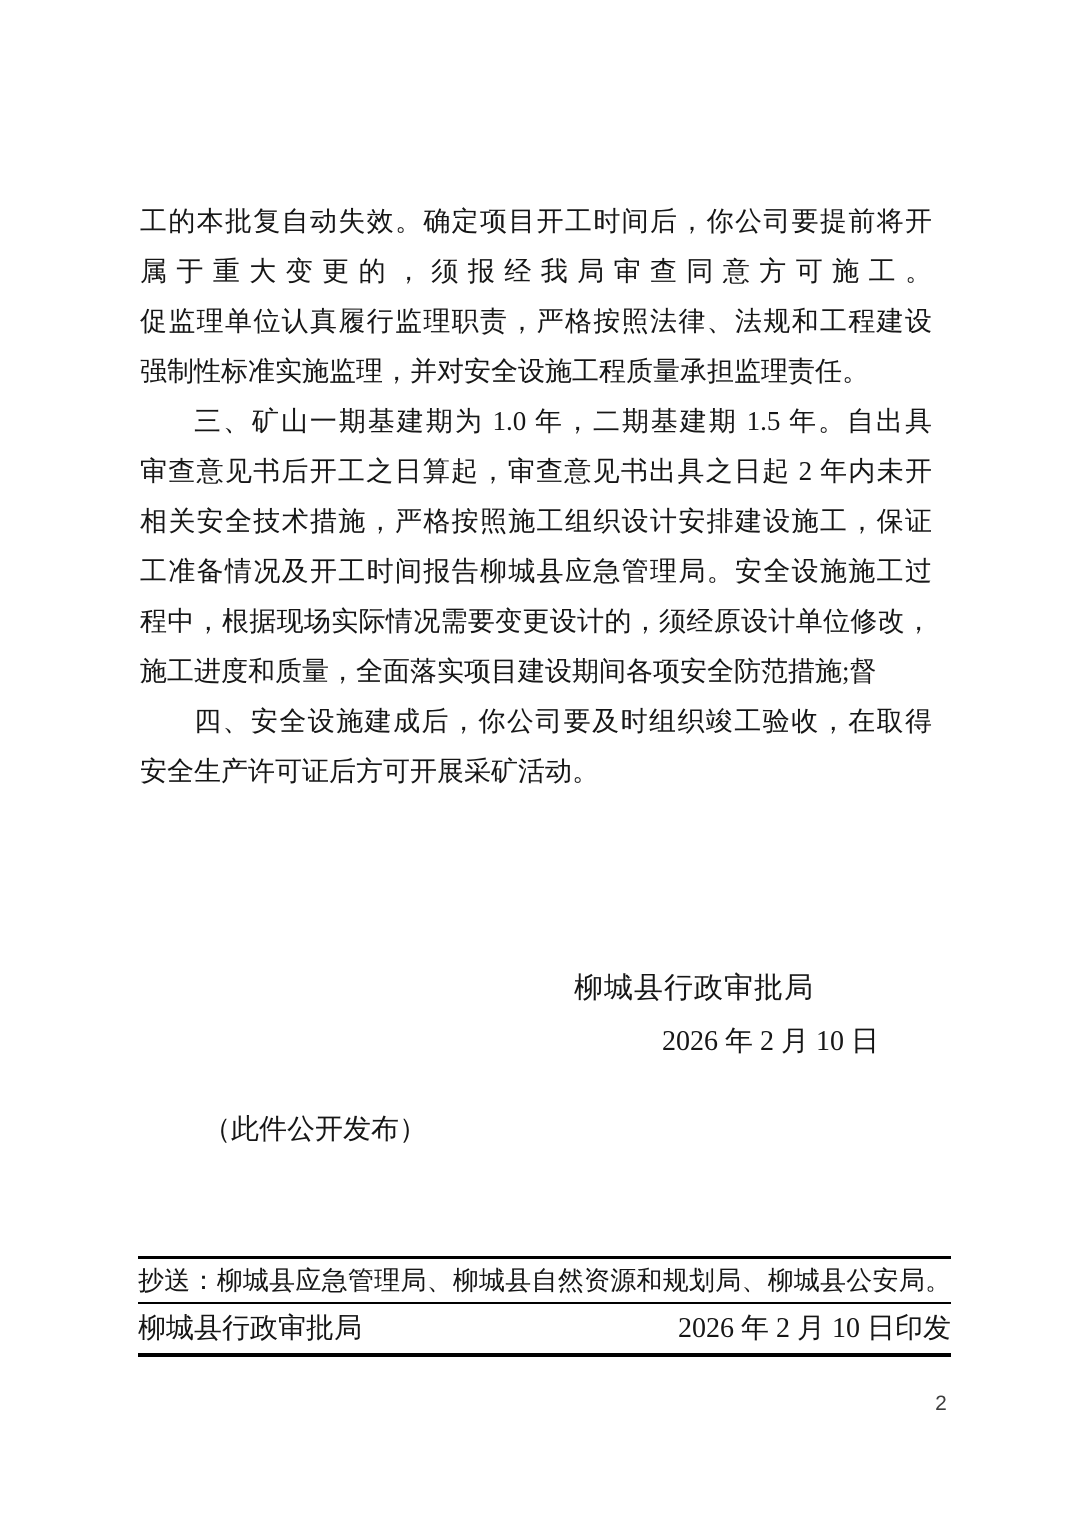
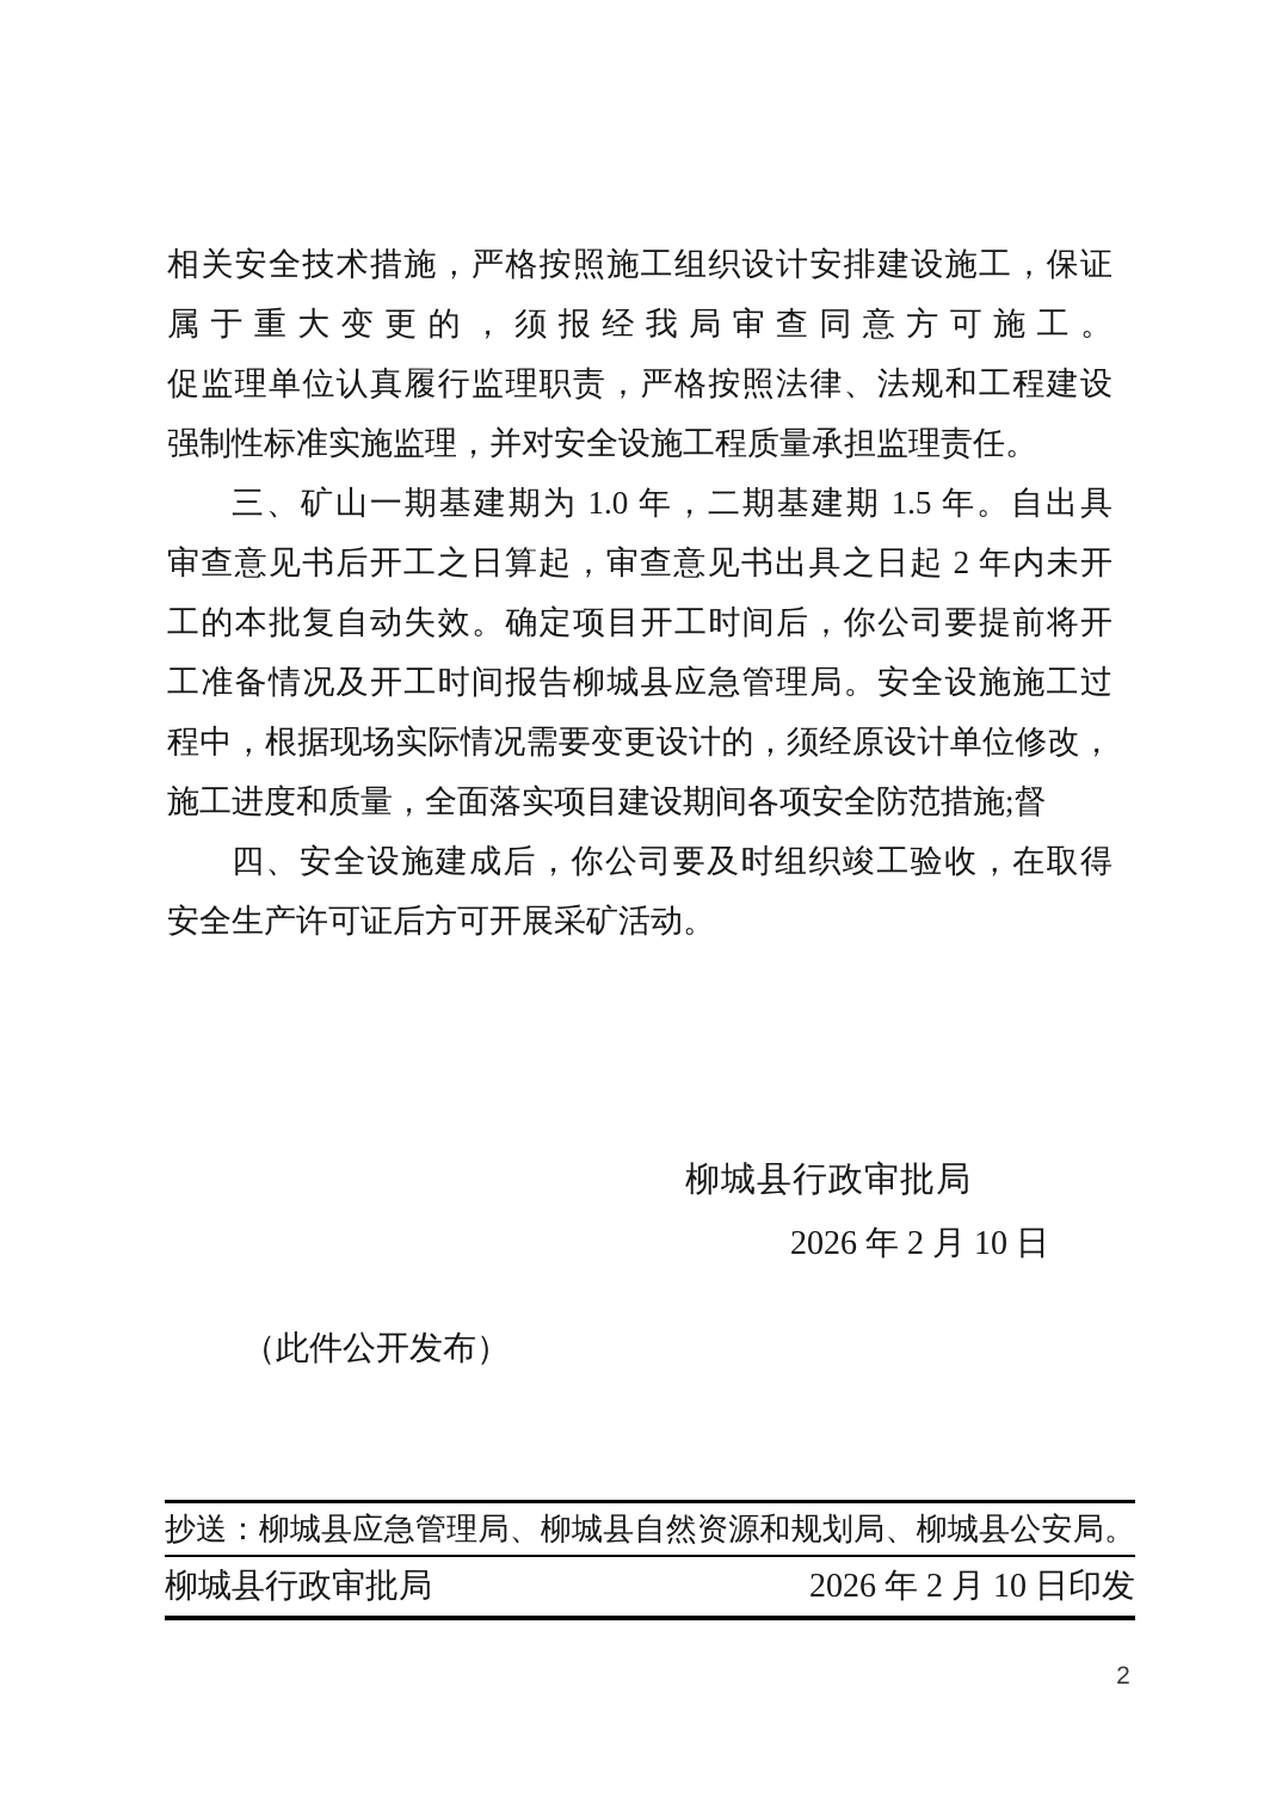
- 工的本批复自动失效。确定项目开工时间后，你公司要提前将开
+ 相关安全技术措施，严格按照施工组织设计安排建设施工，保证
  属于重大变更的，须报经我局审查同意方可施工。
  促监理单位认真履行监理职责，严格按照法律、法规和工程建设
  强制性标准实施监理，并对安全设施工程质量承担监理责任。
  三、矿山一期基建期为 1.0 年，二期基建期 1.5 年。自出具
  审查意见书后开工之日算起，审查意见书出具之日起 2 年内未开
- 相关安全技术措施，严格按照施工组织设计安排建设施工，保证
+ 工的本批复自动失效。确定项目开工时间后，你公司要提前将开
  工准备情况及开工时间报告柳城县应急管理局。安全设施施工过
  程中，根据现场实际情况需要变更设计的，须经原设计单位修改，
  施工进度和质量，全面落实项目建设期间各项安全防范措施;督
  四、安全设施建成后，你公司要及时组织竣工验收，在取得
  安全生产许可证后方可开展采矿活动。
  柳城县行政审批局
  2026 年 2 月 10 日
  （此件公开发布）
  抄送：柳城县应急管理局、柳城县自然资源和规划局、柳城县公安局。
  柳城县行政审批局
  2026 年 2 月 10 日印发
  2
